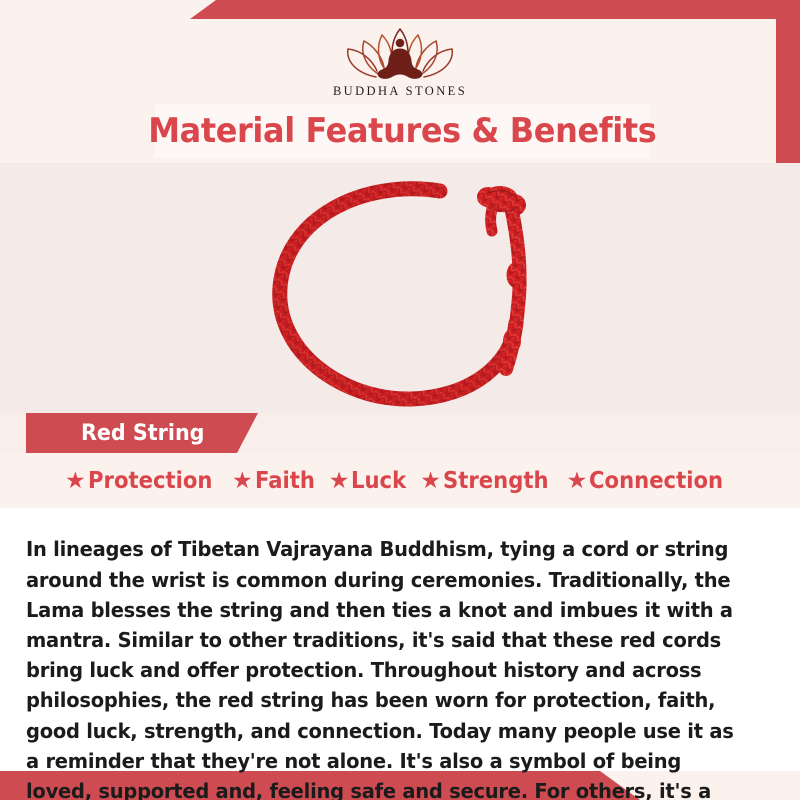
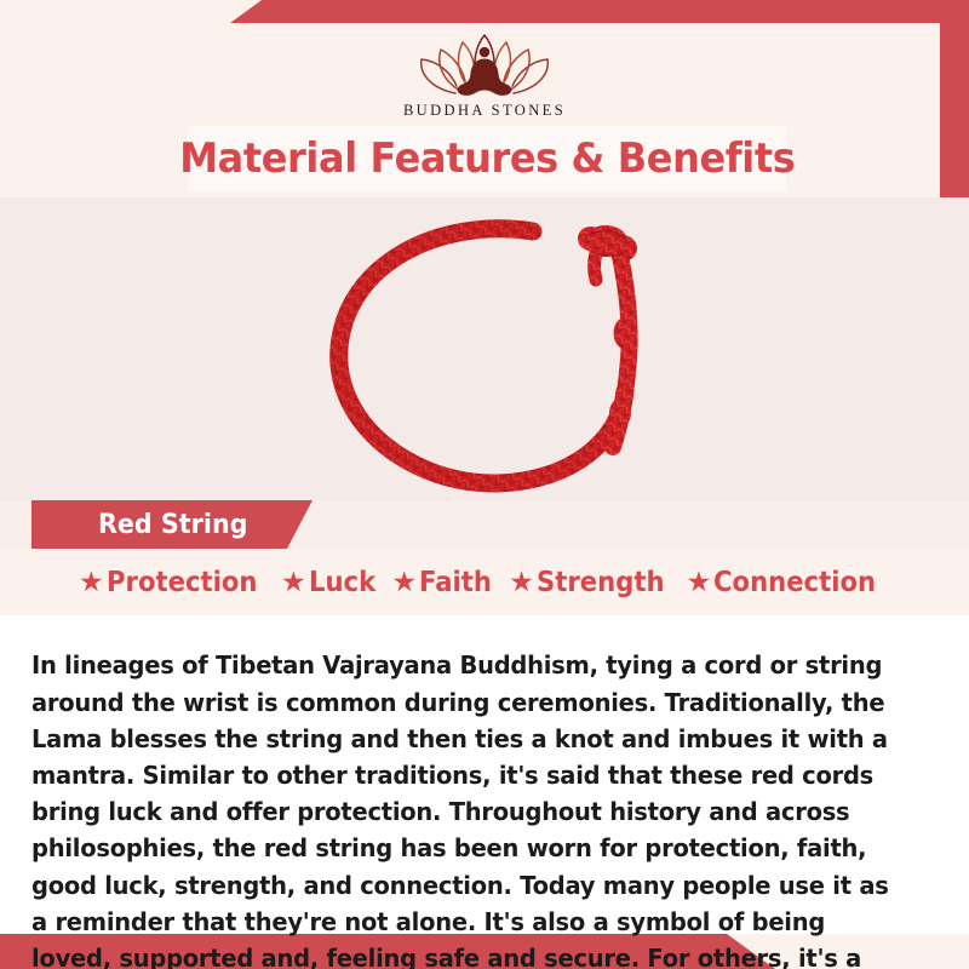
  BUDDHA STONES
  Material Features & Benefits
  Red String
  ★
  Protection
  ★
- Faith
+ Luck
  ★
- Luck
+ Faith
  ★
  Strength
  ★
  Connection
  In lineages of Tibetan Vajrayana Buddhism, tying a cord or string around the wrist is common during ceremonies. Traditionally, the Lama blesses the string and then ties a knot and imbues it with a mantra. Similar to other traditions, it's said that these red cords bring luck and offer protection. Throughout history and across philosophies, the red string has been worn for protection, faith, good luck, strength, and connection. Today many people use it as a reminder that they're not alone. It's also a symbol of being loved, supported and, feeling safe and secure. For others, it's a
